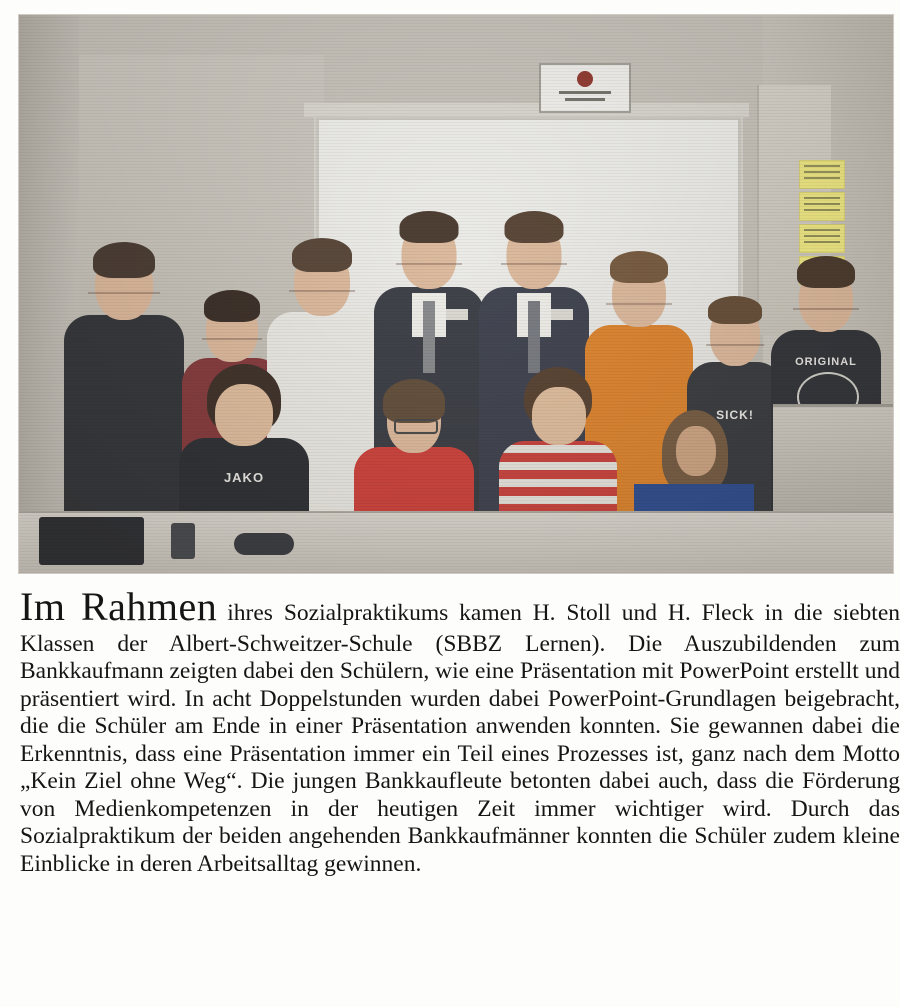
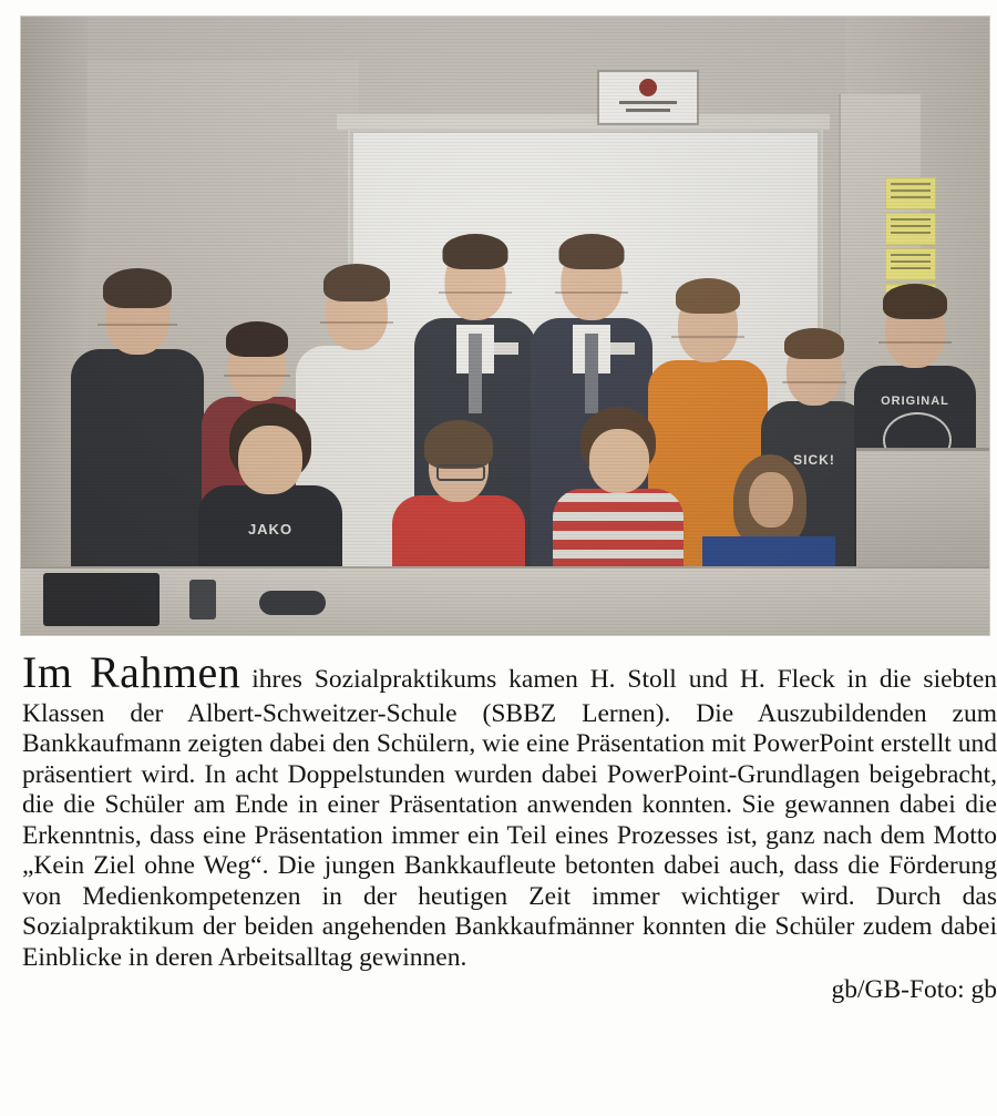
- Im Rahmen ihres Sozialpraktikums kamen H. Stoll und H. Fleck in die siebten Klassen der Albert-Schweitzer-Schule (SBBZ Lernen). Die Auszubildenden zum Bankkaufmann zeigten dabei den Schülern, wie eine Präsentation mit PowerPoint erstellt und präsentiert wird. In acht Doppelstunden wurden dabei PowerPoint-Grundlagen beigebracht, die die Schüler am Ende in einer Präsentation anwenden konnten. Sie gewannen dabei die Erkenntnis, dass eine Präsentation immer ein Teil eines Prozesses ist, ganz nach dem Motto „Kein Ziel ohne Weg“. Die jungen Bankkaufleute betonten dabei auch, dass die Förderung von Medienkompetenzen in der heutigen Zeit immer wichtiger wird. Durch das Sozialpraktikum der beiden angehenden Bankkaufmänner konnten die Schüler zudem kleine Einblicke in deren Arbeitsalltag gewinnen.
+ Im Rahmen ihres Sozialpraktikums kamen H. Stoll und H. Fleck in die siebten Klassen der Albert-Schweitzer-Schule (SBBZ Lernen). Die Auszubildenden zum Bankkaufmann zeigten dabei den Schülern, wie eine Präsentation mit PowerPoint erstellt und präsentiert wird. In acht Doppelstunden wurden dabei PowerPoint-Grundlagen beigebracht, die die Schüler am Ende in einer Präsentation anwenden konnten. Sie gewannen dabei die Erkenntnis, dass eine Präsentation immer ein Teil eines Prozesses ist, ganz nach dem Motto „Kein Ziel ohne Weg“. Die jungen Bankkaufleute betonten dabei auch, dass die Förderung von Medienkompetenzen in der heutigen Zeit immer wichtiger wird. Durch das Sozialpraktikum der beiden angehenden Bankkaufmänner konnten die Schüler zudem dabei Einblicke in deren Arbeitsalltag gewinnen.
+ gb/GB-Foto: gb
